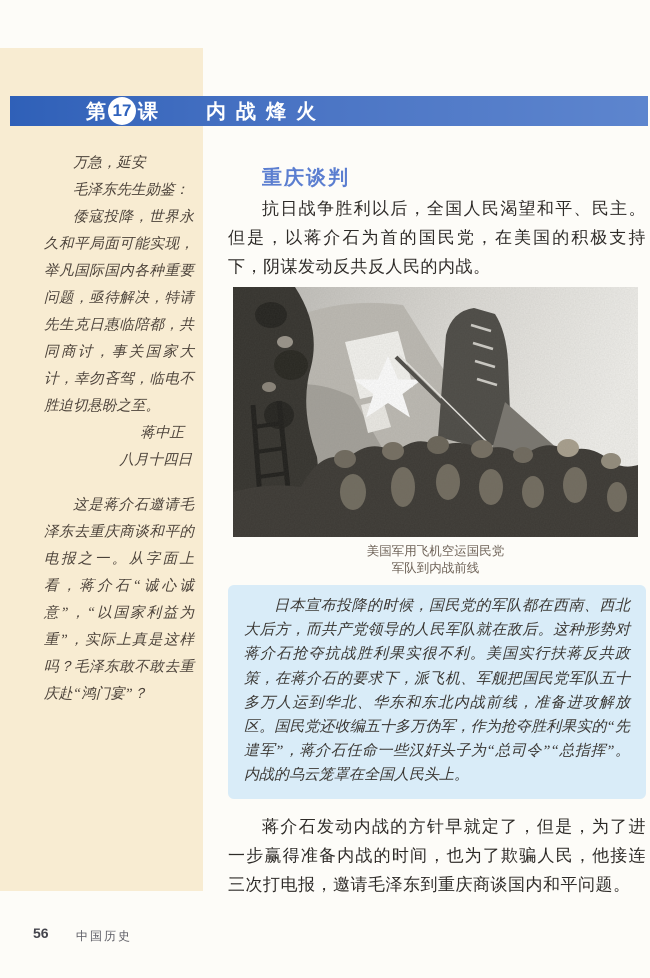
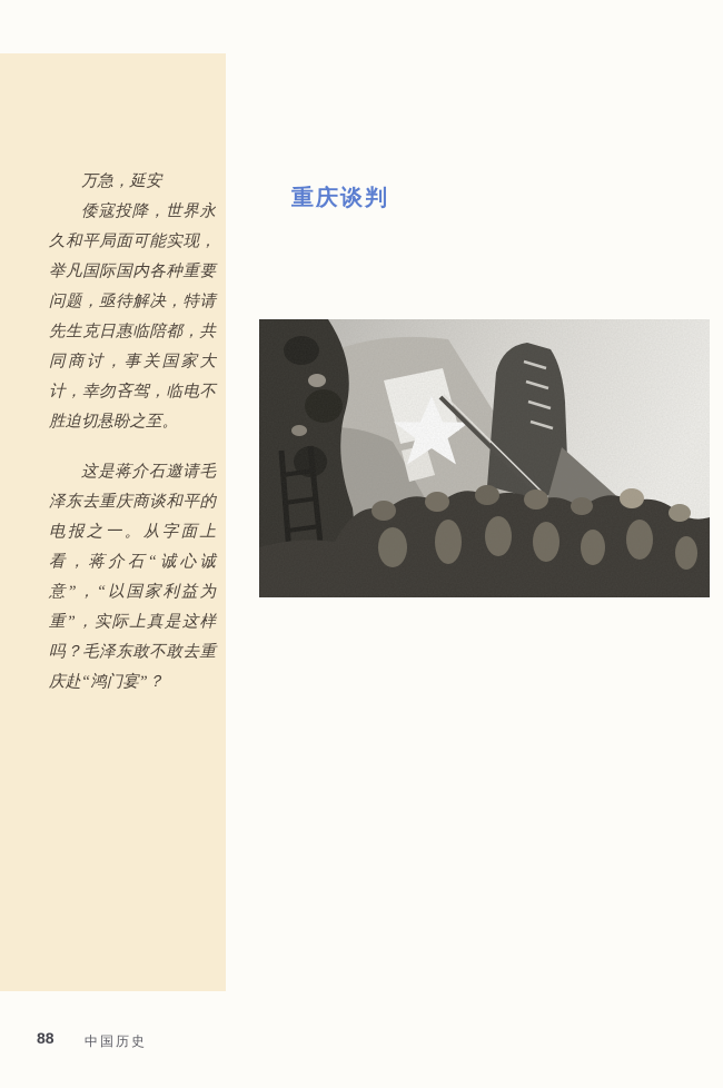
- 第
- 17
- 课
- 内战烽火
  万急，延安
- 毛泽东先生勋鉴：
  倭寇投降，世界永久和平局面可能实现，举凡国际国内各种重要问题，亟待解决，特请先生克日惠临陪都，共同商讨，事关国家大计，幸勿吝驾，临电不胜迫切悬盼之至。
- 蒋中正
- 八月十四日
  这是蒋介石邀请毛泽东去重庆商谈和平的电报之一。从字面上看，蒋介石“诚心诚意”，“以国家利益为重”，实际上真是这样吗？毛泽东敢不敢去重庆赴“鸿门宴”？
  重庆谈判
- 抗日战争胜利以后，全国人民渴望和平、民主。但是，以蒋介石为首的国民党，在美国的积极支持下，阴谋发动反共反人民的内战。
- 美国军用飞机空运国民党
- 军队到内战前线
- 日本宣布投降的时候，国民党的军队都在西南、西北大后方，而共产党领导的人民军队就在敌后。这种形势对蒋介石抢夺抗战胜利果实很不利。美国实行扶蒋反共政策，在蒋介石的要求下，派飞机、军舰把国民党军队五十多万人运到华北、华东和东北内战前线，准备进攻解放区。国民党还收编五十多万伪军，作为抢夺胜利果实的“先遣军”，蒋介石任命一些汉奸头子为“总司令”“总指挥”。内战的乌云笼罩在全国人民头上。
- 蒋介石发动内战的方针早就定了，但是，为了进一步赢得准备内战的时间，也为了欺骗人民，他接连三次打电报，邀请毛泽东到重庆商谈国内和平问题。
- 56
+ 88
  中国历史
